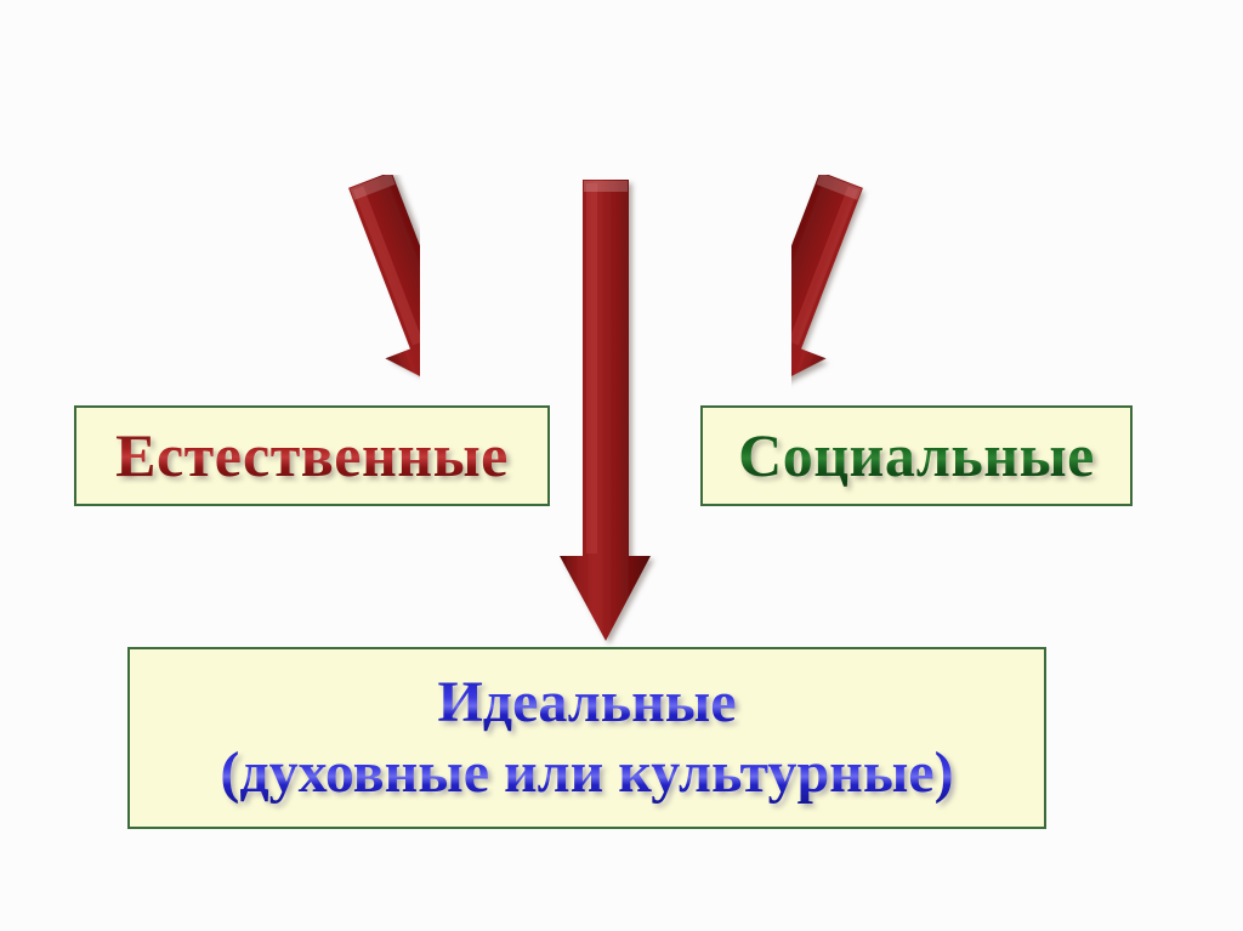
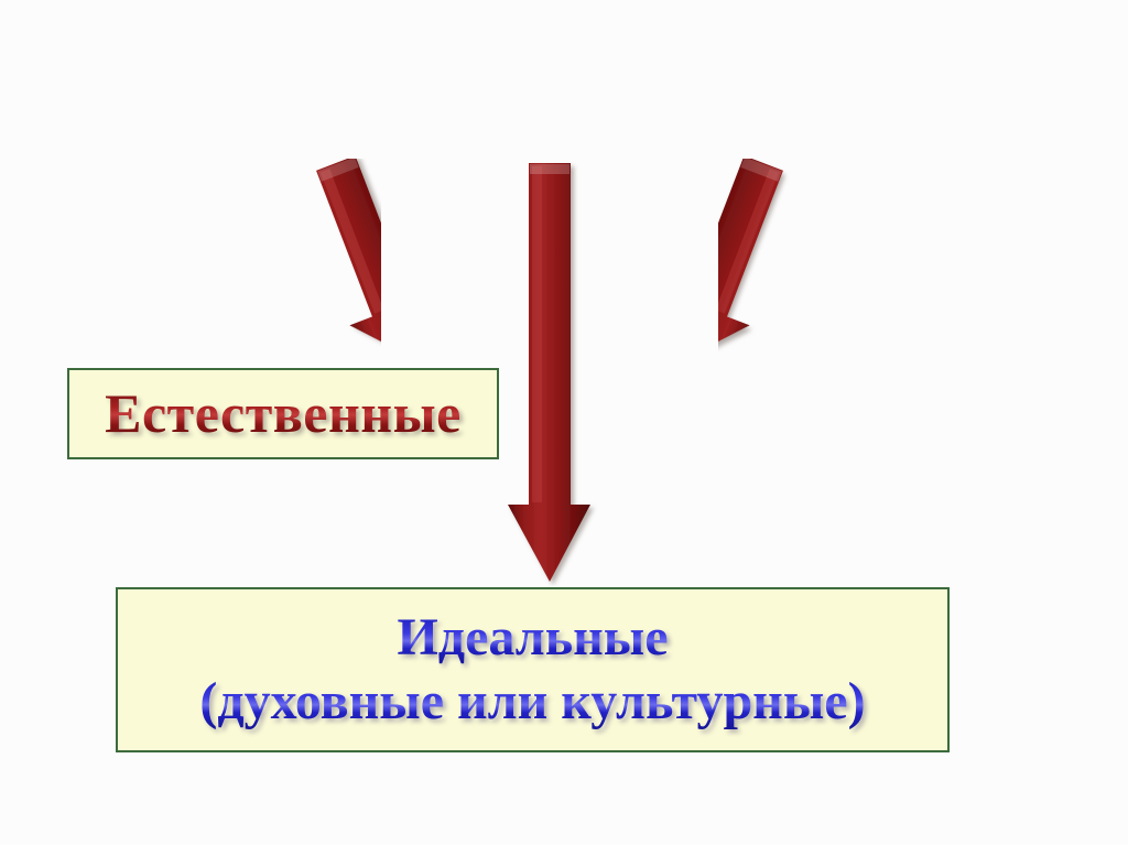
  Естественные
- Социальные
  Идеальные
  (духовные или культурные)
